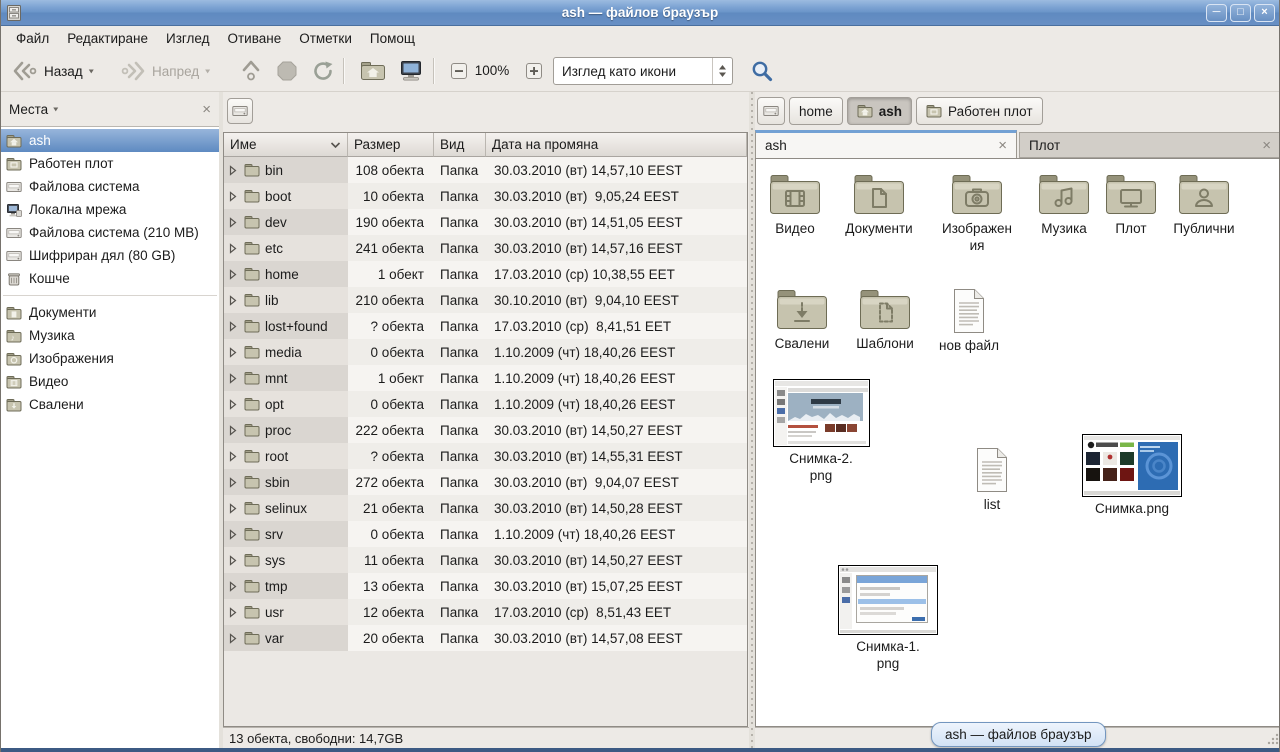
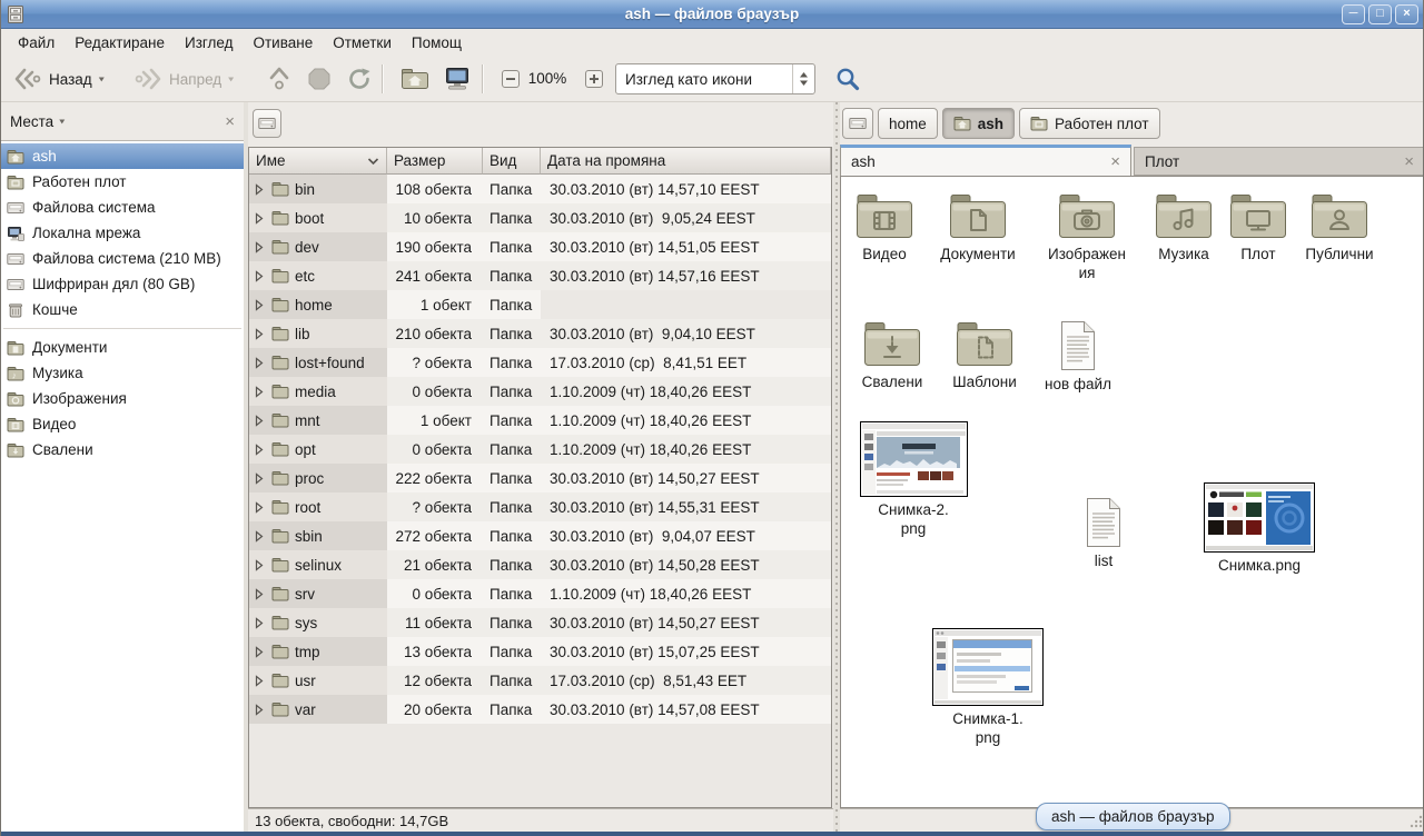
  ash — файлов браузър
  ─
  □
  ×
  Файл
  Редактиране
  Изглед
  Отиване
  Отметки
  Помощ
  Назад
  ▾
  Напред
  ▾
  100%
  Изглед като икони
  Места
  ▾
  ×
  ash
  Работен плот
  Файлова система
  Локална мрежа
  Файлова система (210 MB)
  Шифриран дял (80 GB)
  Кошче
  Документи
  ♪
  Музика
  Изображения
  Видео
  Свалени
  Име
  Размер
  Вид
  Дата на промяна
  bin
  108 обекта
  Папка
  30.03.2010 (вт) 14,57,10 EEST
  boot
  10 обекта
  Папка
  30.03.2010 (вт) 9,05,24 EEST
  dev
  190 обекта
  Папка
  30.03.2010 (вт) 14,51,05 EEST
  etc
  241 обекта
  Папка
  30.03.2010 (вт) 14,57,16 EEST
  home
  1 обект
  Папка
- 17.03.2010 (ср) 10,38,55 EET
  lib
  210 обекта
  Папка
- 30.10.2010 (вт) 9,04,10 EEST
+ 30.03.2010 (вт) 9,04,10 EEST
  lost+found
  ? обекта
  Папка
  17.03.2010 (ср) 8,41,51 EET
  media
  0 обекта
  Папка
  1.10.2009 (чт) 18,40,26 EEST
  mnt
  1 обект
  Папка
  1.10.2009 (чт) 18,40,26 EEST
  opt
  0 обекта
  Папка
  1.10.2009 (чт) 18,40,26 EEST
  proc
  222 обекта
  Папка
  30.03.2010 (вт) 14,50,27 EEST
  root
  ? обекта
  Папка
  30.03.2010 (вт) 14,55,31 EEST
  sbin
  272 обекта
  Папка
  30.03.2010 (вт) 9,04,07 EEST
  selinux
  21 обекта
  Папка
  30.03.2010 (вт) 14,50,28 EEST
  srv
  0 обекта
  Папка
  1.10.2009 (чт) 18,40,26 EEST
  sys
  11 обекта
  Папка
  30.03.2010 (вт) 14,50,27 EEST
  tmp
  13 обекта
  Папка
  30.03.2010 (вт) 15,07,25 EEST
  usr
  12 обекта
  Папка
  17.03.2010 (ср) 8,51,43 EET
  var
  20 обекта
  Папка
  30.03.2010 (вт) 14,57,08 EEST
  13 обекта, свободни: 14,7GB
  home
  ash
  Работен плот
  ash
  ×
  Плот
  ×
  Видео
  Документи
  Изображен
  ия
  Музика
  Плот
  Публични
  Свалени
  Шаблони
  нов файл
  Снимка-2.
  png
  list
  Снимка.png
  Снимка-1.
  png
  ash — файлов браузър
